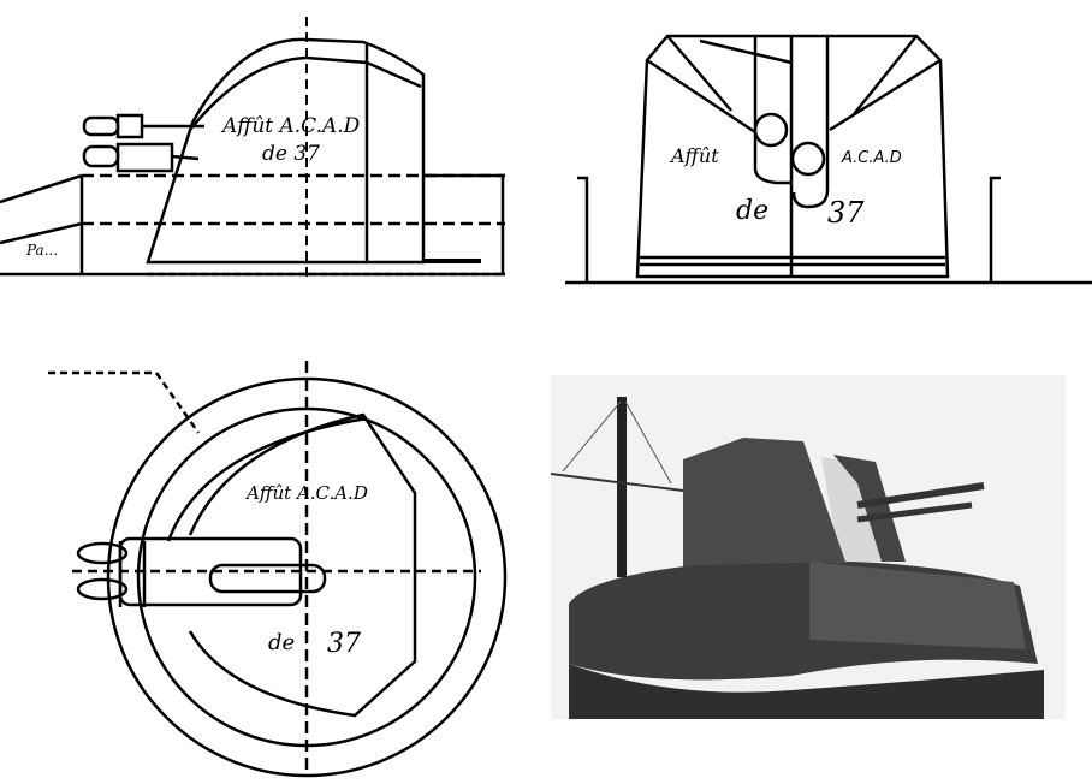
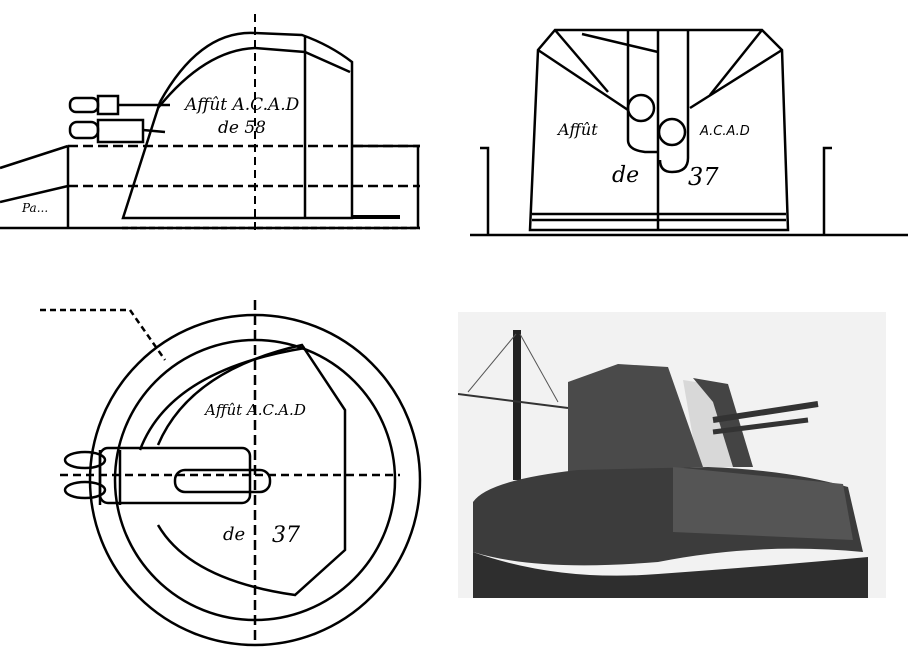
  Affût A.C.A.D
- de 37
+ de 58
  Pa...
  Affût
  A.C.A.D
  de
  37
  Affût A.C.A.D
  de
  37
